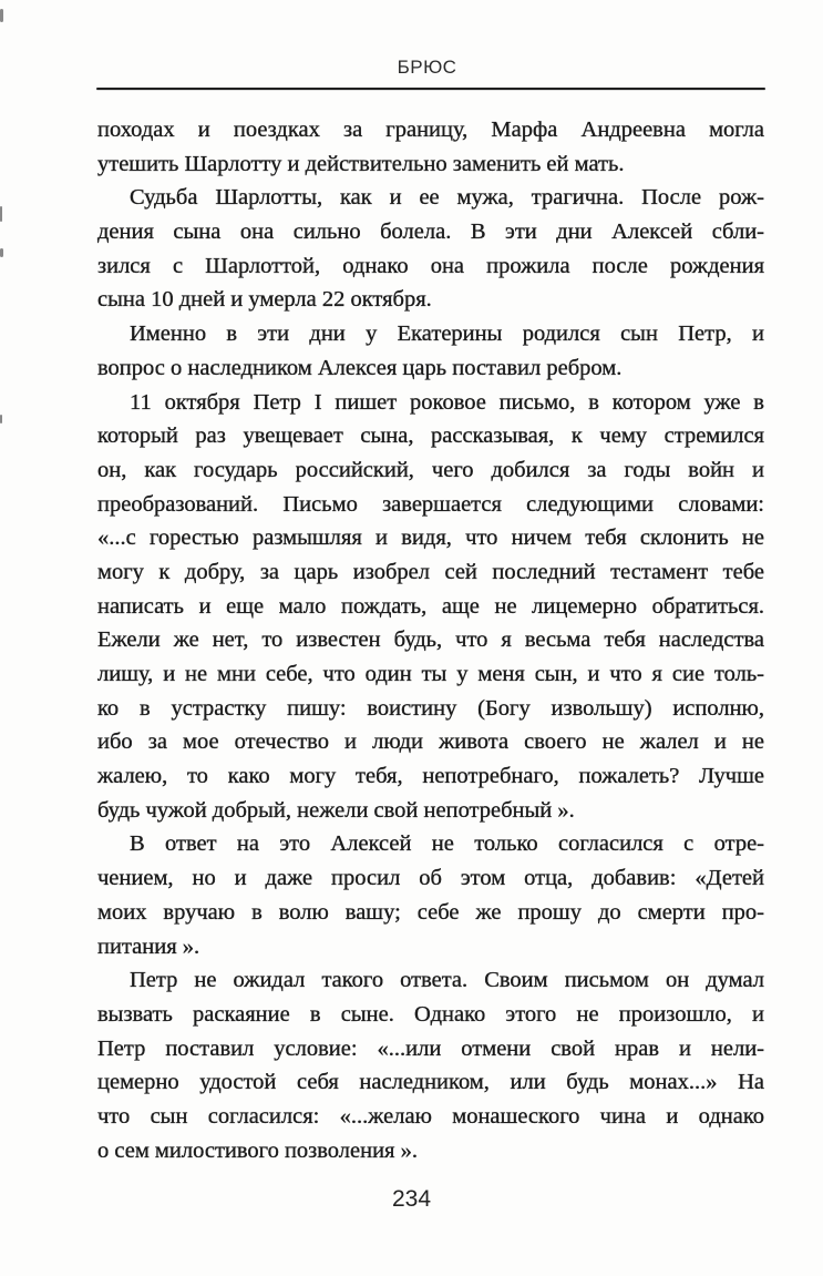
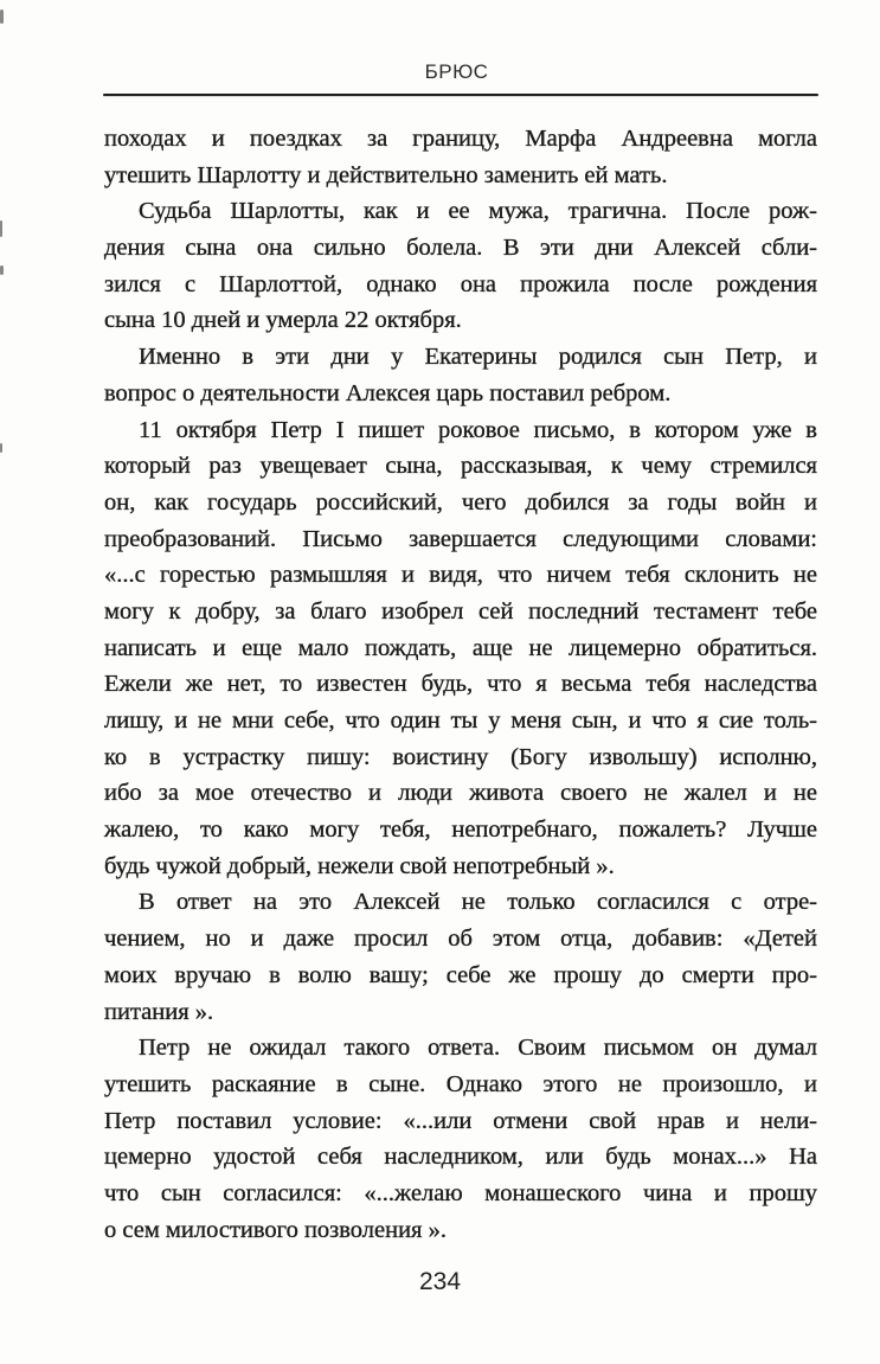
  БРЮС
  походах и поездках за границу, Марфа Андреевна могла
  утешить Шарлотту и действительно заменить ей мать.
  Судьба Шарлотты, как и ее мужа, трагична. После рож-
  дения сына она сильно болела. В эти дни Алексей сбли-
  зился с Шарлоттой, однако она прожила после рождения
  сына 10 дней и умерла 22 октября.
  Именно в эти дни у Екатерины родился сын Петр, и
- вопрос о наследником Алексея царь поставил ребром.
+ вопрос о деятельности Алексея царь поставил ребром.
  11 октября Петр I пишет роковое письмо, в котором уже в
  который раз увещевает сына, рассказывая, к чему стремился
  он, как государь российский, чего добился за годы войн и
  преобразований. Письмо завершается следующими словами:
  «...с горестью размышляя и видя, что ничем тебя склонить не
- могу к добру, за царь изобрел сей последний тестамент тебе
+ могу к добру, за благо изобрел сей последний тестамент тебе
  написать и еще мало пождать, аще не лицемерно обратиться.
  Ежели же нет, то известен будь, что я весьма тебя наследства
  лишу, и не мни себе, что один ты у меня сын, и что я сие толь-
  ко в устрастку пишу: воистину (Богу извольшу) исполню,
  ибо за мое отечество и люди живота своего не жалел и не
  жалею, то како могу тебя, непотребнаго, пожалеть? Лучше
  будь чужой добрый, нежели свой непотребный ».
  В ответ на это Алексей не только согласился с отре-
  чением, но и даже просил об этом отца, добавив: «Детей
  моих вручаю в волю вашу; себе же прошу до смерти про-
  питания ».
  Петр не ожидал такого ответа. Своим письмом он думал
- вызвать раскаяние в сыне. Однако этого не произошло, и
+ утешить раскаяние в сыне. Однако этого не произошло, и
  Петр поставил условие: «...или отмени свой нрав и нели-
  цемерно удостой себя наследником, или будь монах...» На
- что сын согласился: «...желаю монашеского чина и однако
+ что сын согласился: «...желаю монашеского чина и прошу
  о сем милостивого позволения ».
  234
